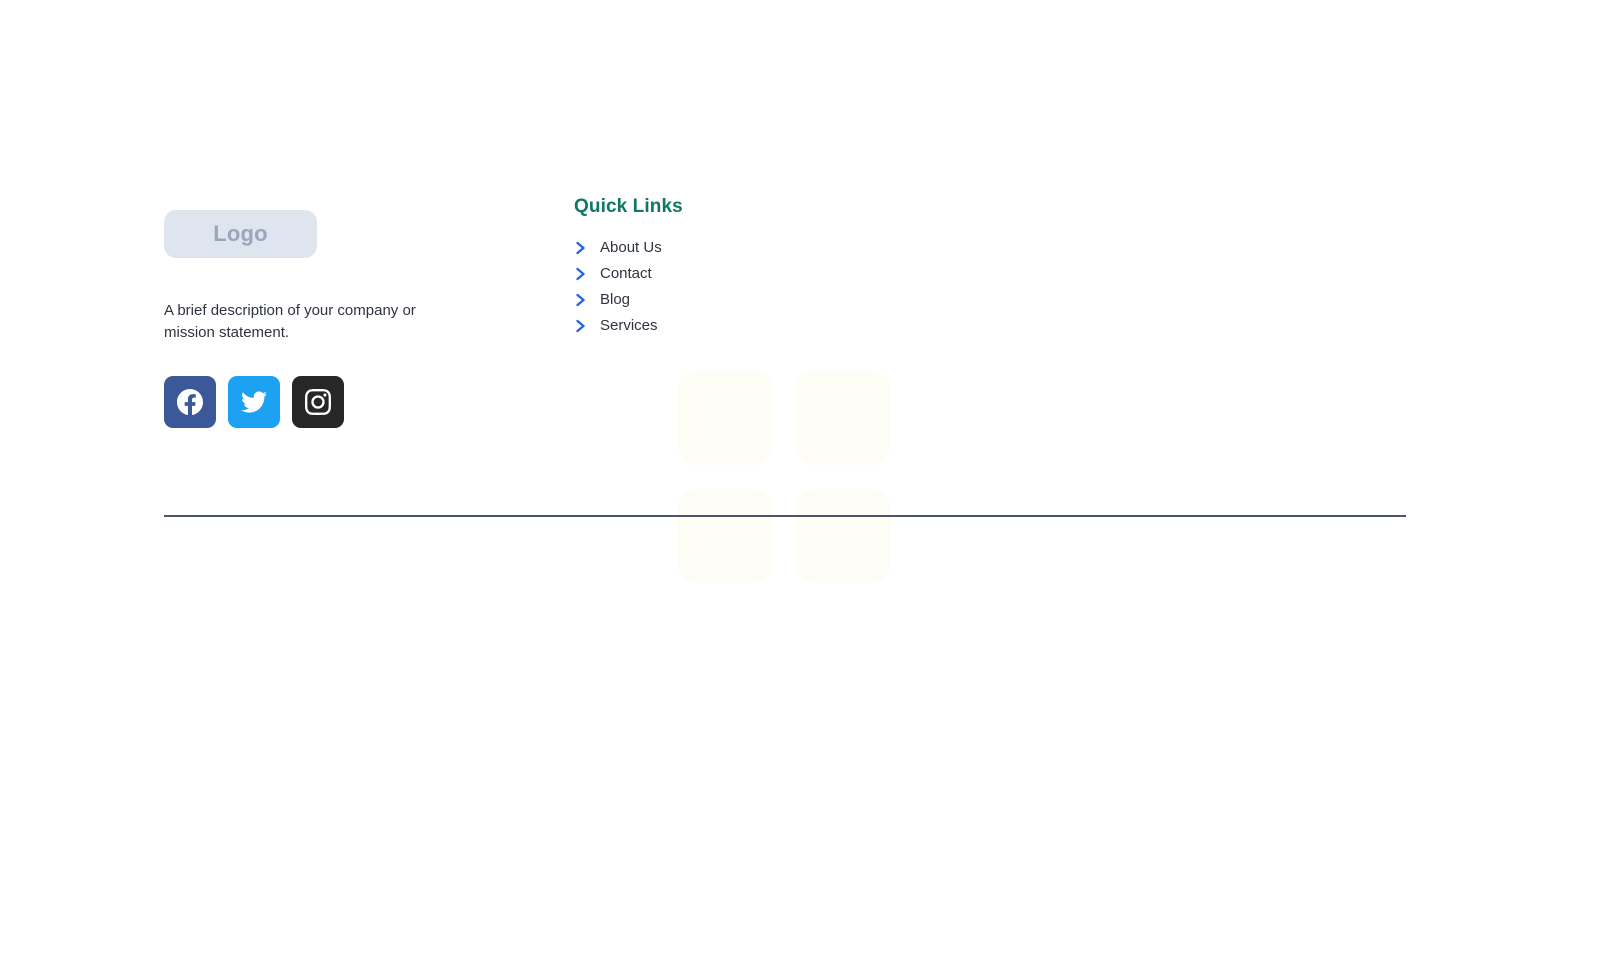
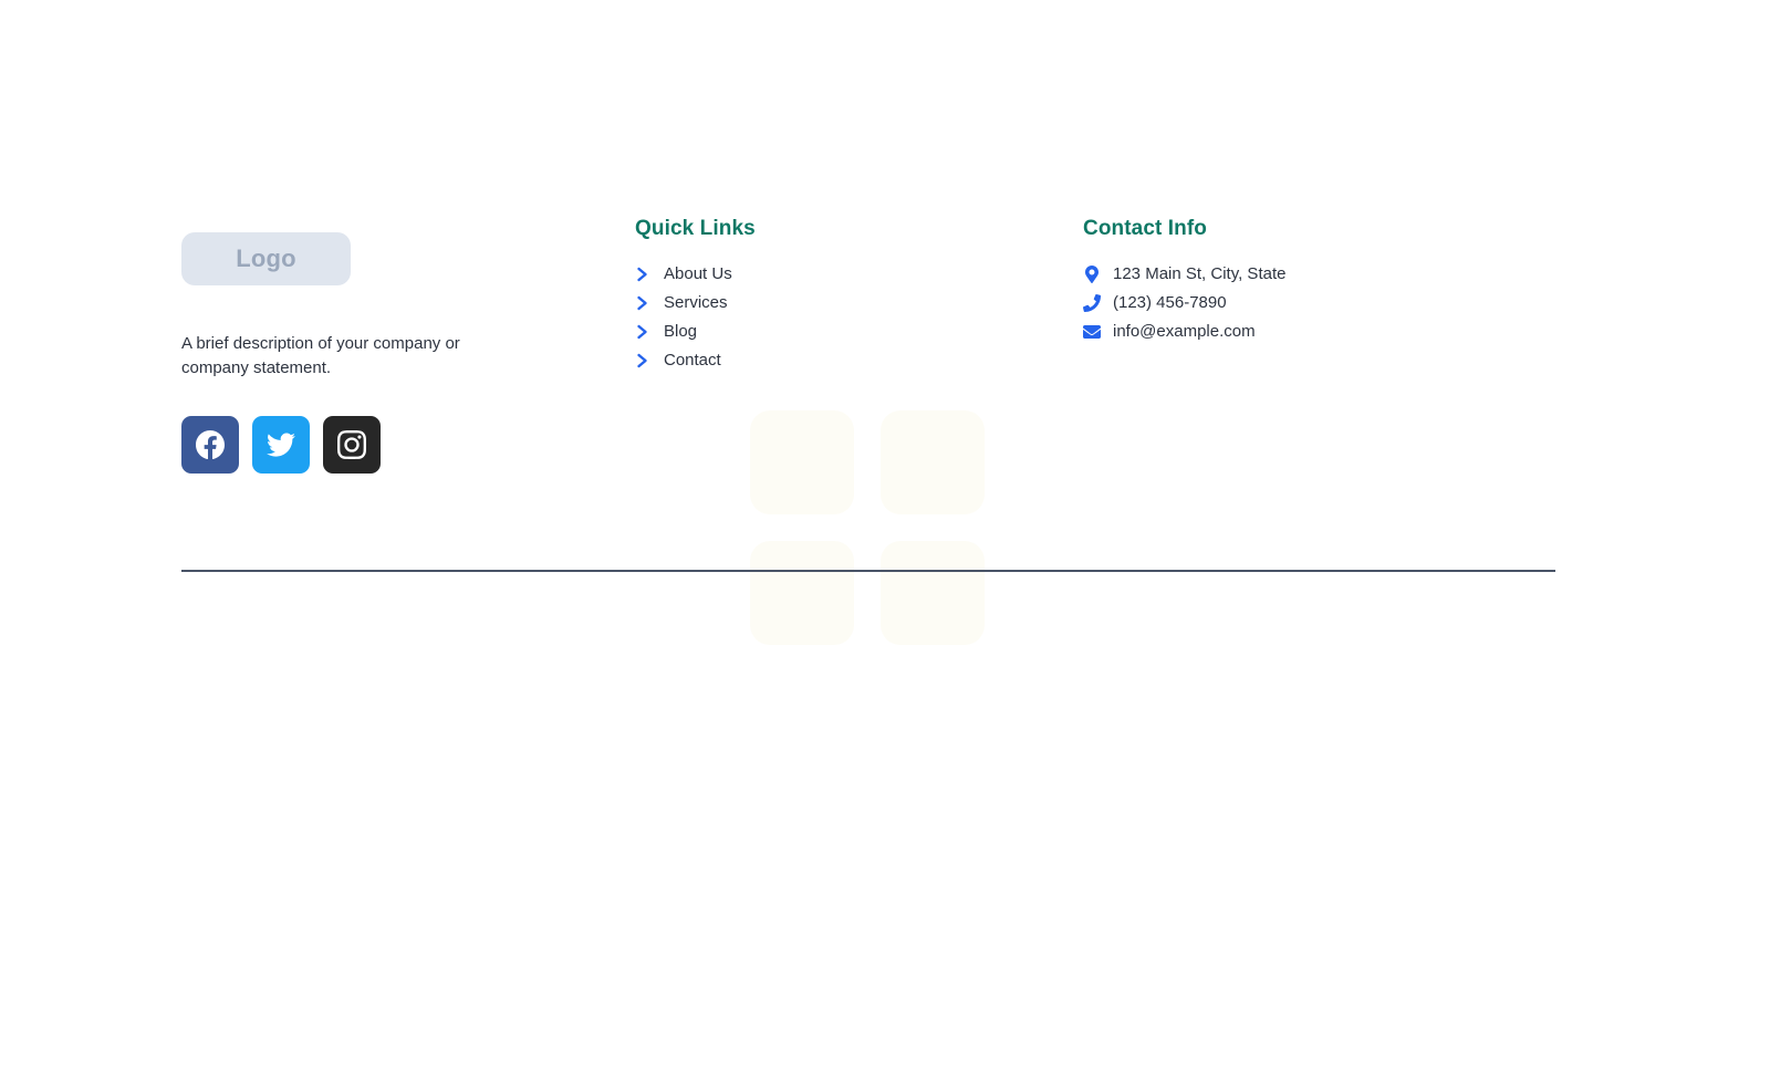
  Logo
- A brief description of your company or mission statement.
+ A brief description of your company or company statement.
  Quick Links
  About Us
- Contact
+ Services
  Blog
- Services
+ Contact
+ Contact Info
+ 123 Main St, City, State
+ (123) 456-7890
+ info@example.com
